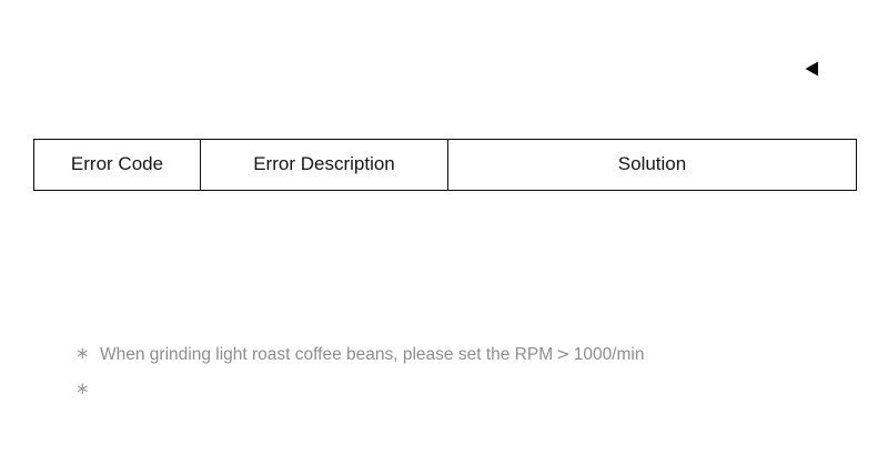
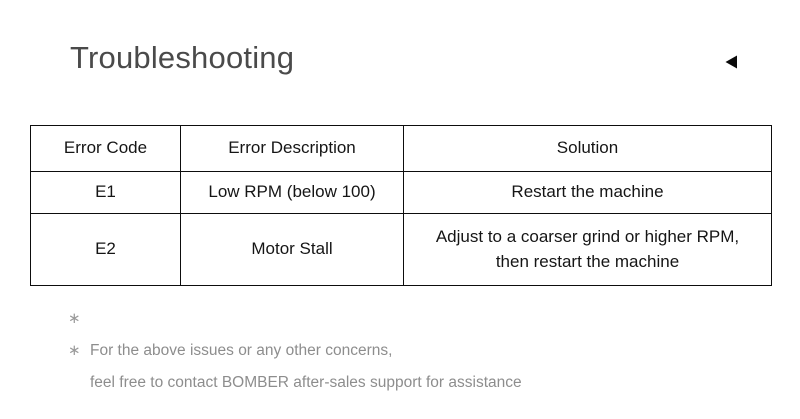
+ Troubleshooting
  Error Code	Error Description	Solution
+ E1	Low RPM (below 100)	Restart the machine
+ E2	Motor Stall	Adjust to a coarser grind or higher RPM, then restart the machine
  ∗
- When grinding light roast coffee beans, please set the RPM > 1000/min
  ∗
+ For the above issues or any other concerns,
+ feel free to contact BOMBER after-sales support for assistance
